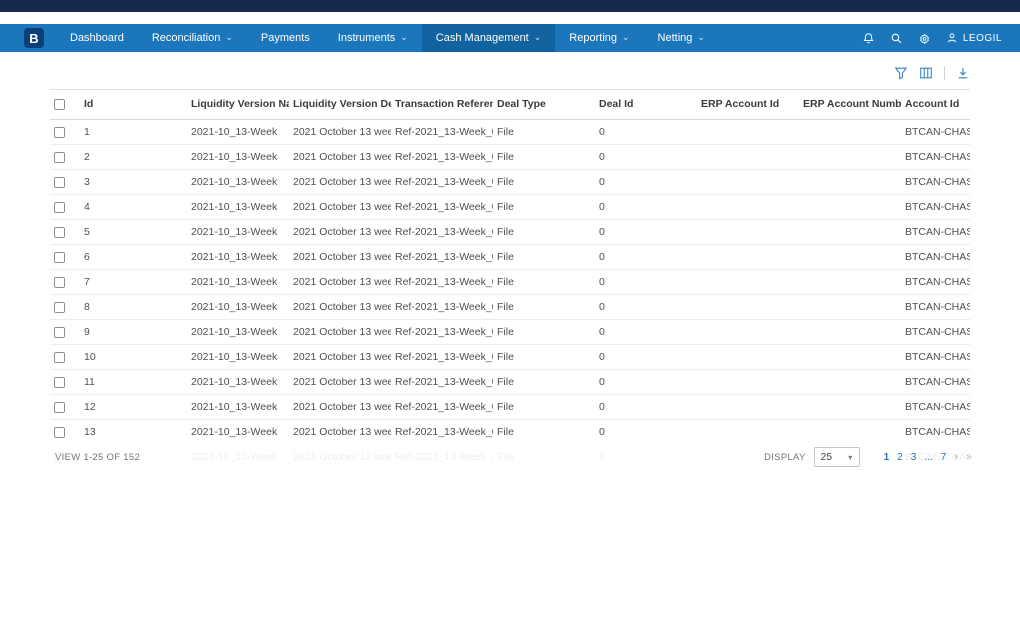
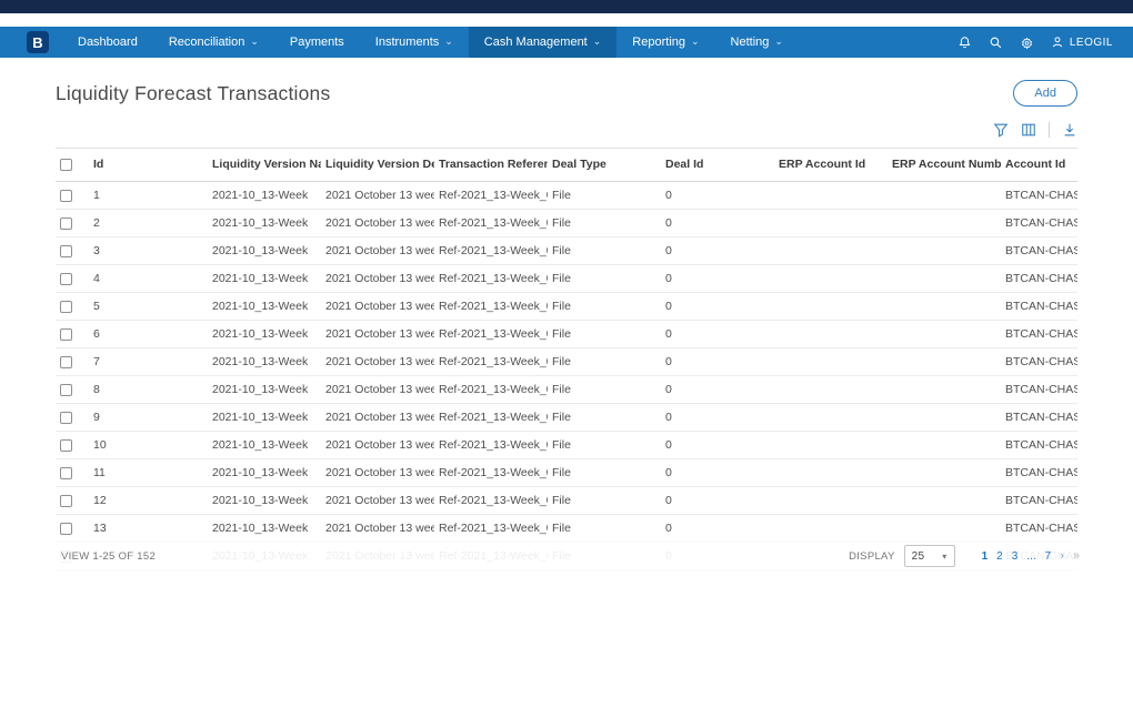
  B
  Dashboard
  Reconciliation
  ⌄
  Payments
  Instruments
  ⌄
  Cash Management
  ⌄
  Reporting
  ⌄
  Netting
  ⌄
  LEOGIL
+ Liquidity Forecast Transactions
+ Add
  	Id	Liquidity Version N	Liquidity Version D	Transaction Referen	Deal Type	Deal Id	ERP Account Id	ERP Account Numb	Account Id
  	1	2021-10_13-Week	2021 October 13 wee	Ref-2021_13-Week_	File	0			BTCAN-CHAS
  	2	2021-10_13-Week	2021 October 13 wee	Ref-2021_13-Week_	File	0			BTCAN-CHAS
  	3	2021-10_13-Week	2021 October 13 wee	Ref-2021_13-Week_	File	0			BTCAN-CHAS
  	4	2021-10_13-Week	2021 October 13 wee	Ref-2021_13-Week_	File	0			BTCAN-CHAS
  	5	2021-10_13-Week	2021 October 13 wee	Ref-2021_13-Week_	File	0			BTCAN-CHAS
  	6	2021-10_13-Week	2021 October 13 wee	Ref-2021_13-Week_	File	0			BTCAN-CHAS
  	7	2021-10_13-Week	2021 October 13 wee	Ref-2021_13-Week_	File	0			BTCAN-CHAS
  	8	2021-10_13-Week	2021 October 13 wee	Ref-2021_13-Week_	File	0			BTCAN-CHAS
  	9	2021-10_13-Week	2021 October 13 wee	Ref-2021_13-Week_	File	0			BTCAN-CHAS
  	10	2021-10_13-Week	2021 October 13 wee	Ref-2021_13-Week_	File	0			BTCAN-CHAS
  	11	2021-10_13-Week	2021 October 13 wee	Ref-2021_13-Week_	File	0			BTCAN-CHAS
  	12	2021-10_13-Week	2021 October 13 wee	Ref-2021_13-Week_	File	0			BTCAN-CHAS
  	13	2021-10_13-Week	2021 October 13 wee	Ref-2021_13-Week_	File	0			BTCAN-CHAS
  VIEW 1-25 OF 152
  DISPLAY
  25
  ▾
  1
  2
  3
  ...
  7
  ›
  »
